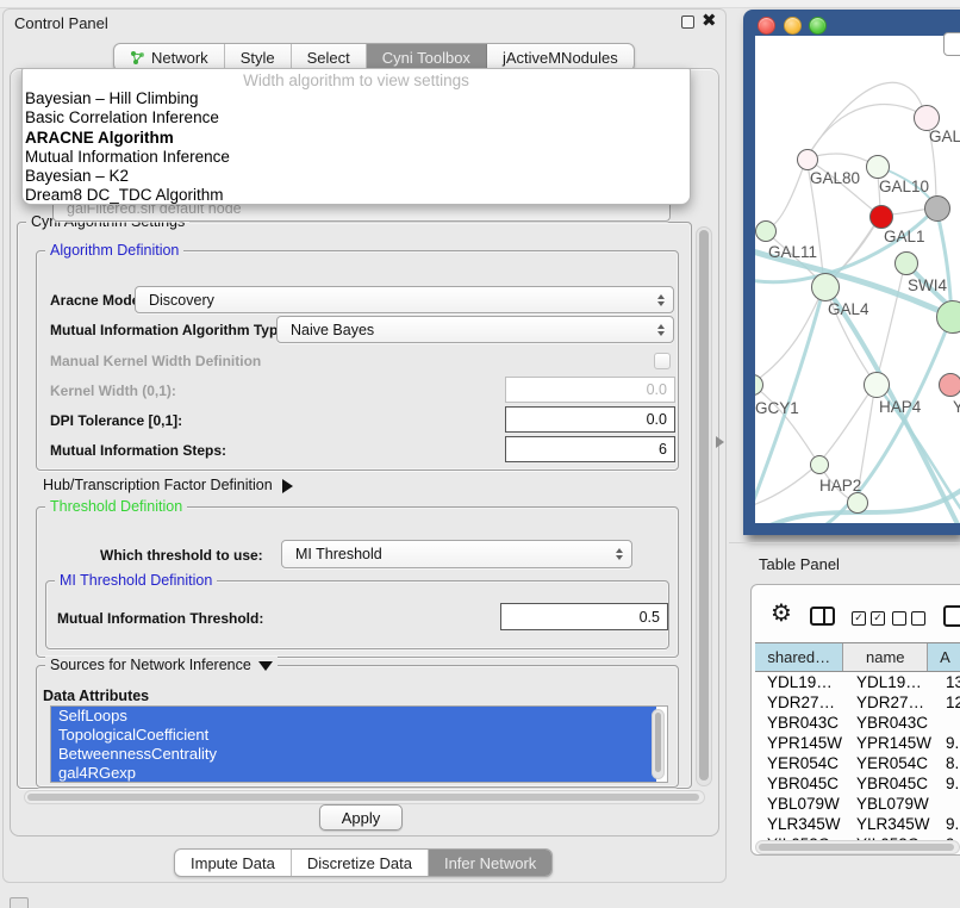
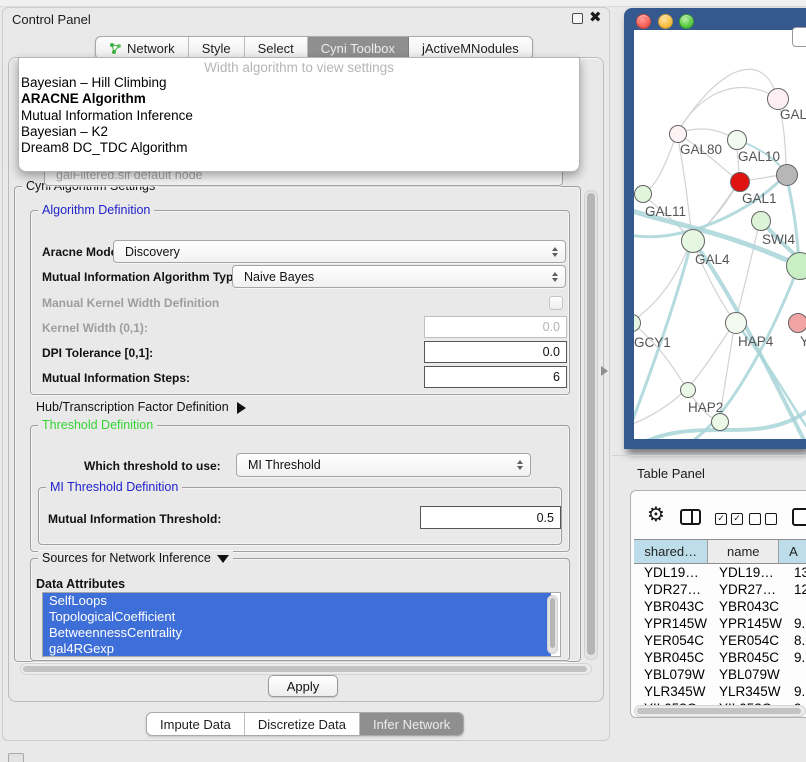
  Control Panel
  ✖
  Network
  Style
  Select
  Cyni Toolbox
  jActiveMNodules
  galFiltered.sif default node
  Width algorithm to view settings
  Bayesian – Hill Climbing
- Basic Correlation Inference
  ARACNE Algorithm
  Mutual Information Inference
  Bayesian – K2
  Dream8 DC_TDC Algorithm
  Cyni Algorithm Settings
  Algorithm Definition
  Aracne Mod
  Discovery
  Mutual Information Algorithm Typ
  Naive Bayes
  Manual Kernel Width Definition
  Kernel Width (0,1):
  0.0
  DPI Tolerance [0,1]:
  0.0
  Mutual Information Steps:
  6
  Hub/Transcription Factor Definition
  Threshold Definition
  Which threshold to use:
  MI Threshold
  MI Threshold Definition
  Mutual Information Threshold:
  0.5
  Sources for Network Inference
  Data Attributes
  SelfLoops
  TopologicalCoefficient
  BetweennessCentrality
  gal4RGexp
  Apply
  Impute Data
  Discretize Data
  Infer Network
  GAL
  GAL80
  GAL10
  GAL1
  GAL11
  SWI4
  GAL4
  GCY1
  HAP4
  Y
  HAP2
  Table Panel
  ⚙
  ✓
  ✓
  shared…
  name
  A
  YDL19…
  YDL19…
  13
  YDR27…
  YDR27…
  12
  YBR043C
  YBR043C
  YPR145W
  YPR145W
  9.
  YER054C
  YER054C
  8.
  YBR045C
  YBR045C
  9.
  YBL079W
  YBL079W
  YLR345W
  YLR345W
  9.
